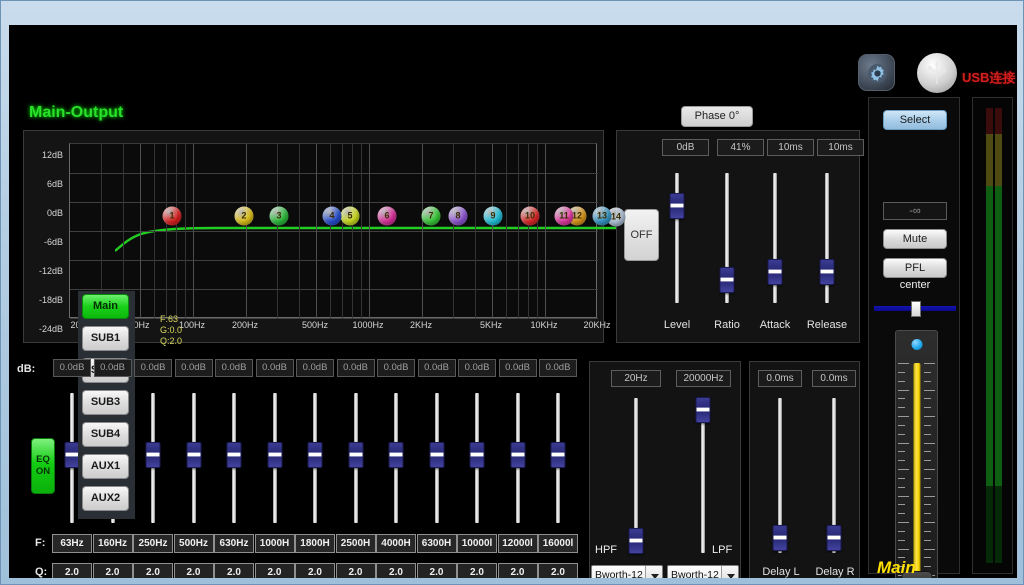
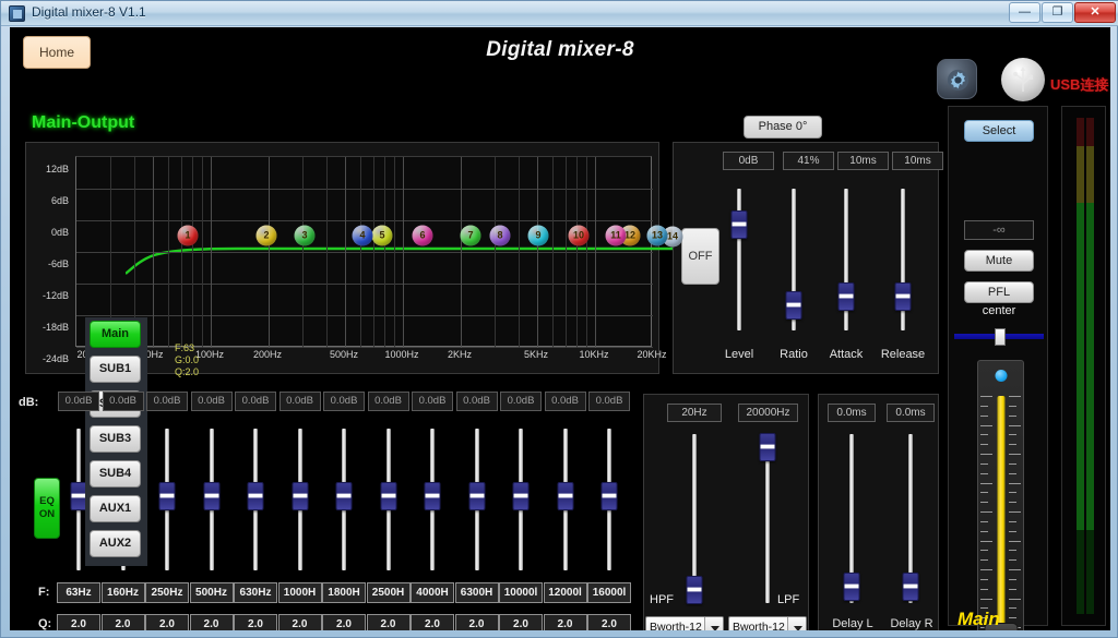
+ Digital mixer-8 V1.1
+ —
+ ❐
+ ✕
+ Home
+ Digital mixer-8
  USB连接
  Main-Output
  Phase 0°
  12dB
  6dB
  0dB
  -6dB
  -12dB
  -18dB
  -24dB
  1
  2
  3
  4
  5
  6
  7
  8
  9
  10
  11
  12
  13
  14
  0Hz
  100Hz
  200Hz
  500Hz
  1000Hz
  2KHz
  5KHz
  10KHz
  20KHz
  F:63
  G:0.0
  Q:2.0
  0dB
  41%
  10ms
  10ms
  OFF
  Level
  Ratio
  Attack
  Release
  dB:
  F:
  Q:
  EQ
  ON
  20Hz
  20000Hz
  HPF
  LPF
  Bworth-12
  Bworth-12
  0.0ms
  0.0ms
  Delay L
  Delay R
  Select
  -∞
  Mute
  PFL
  center
  Main
  SUB1
  SUB3
  SUB4
  AUX1
  AUX2
  Main
  0.0dB
  0.0dB
  0.0dB
  0.0dB
  0.0dB
  0.0dB
  0.0dB
  0.0dB
  0.0dB
  0.0dB
  0.0dB
  0.0dB
  0.0dB
  63Hz
  160Hz
  250Hz
  500Hz
  630Hz
  1000H
  1800H
  2500H
  4000H
  6300H
  10000l
  12000l
  16000l
  2.0
  2.0
  2.0
  2.0
  2.0
  2.0
  2.0
  2.0
  2.0
  2.0
  2.0
  2.0
  2.0
